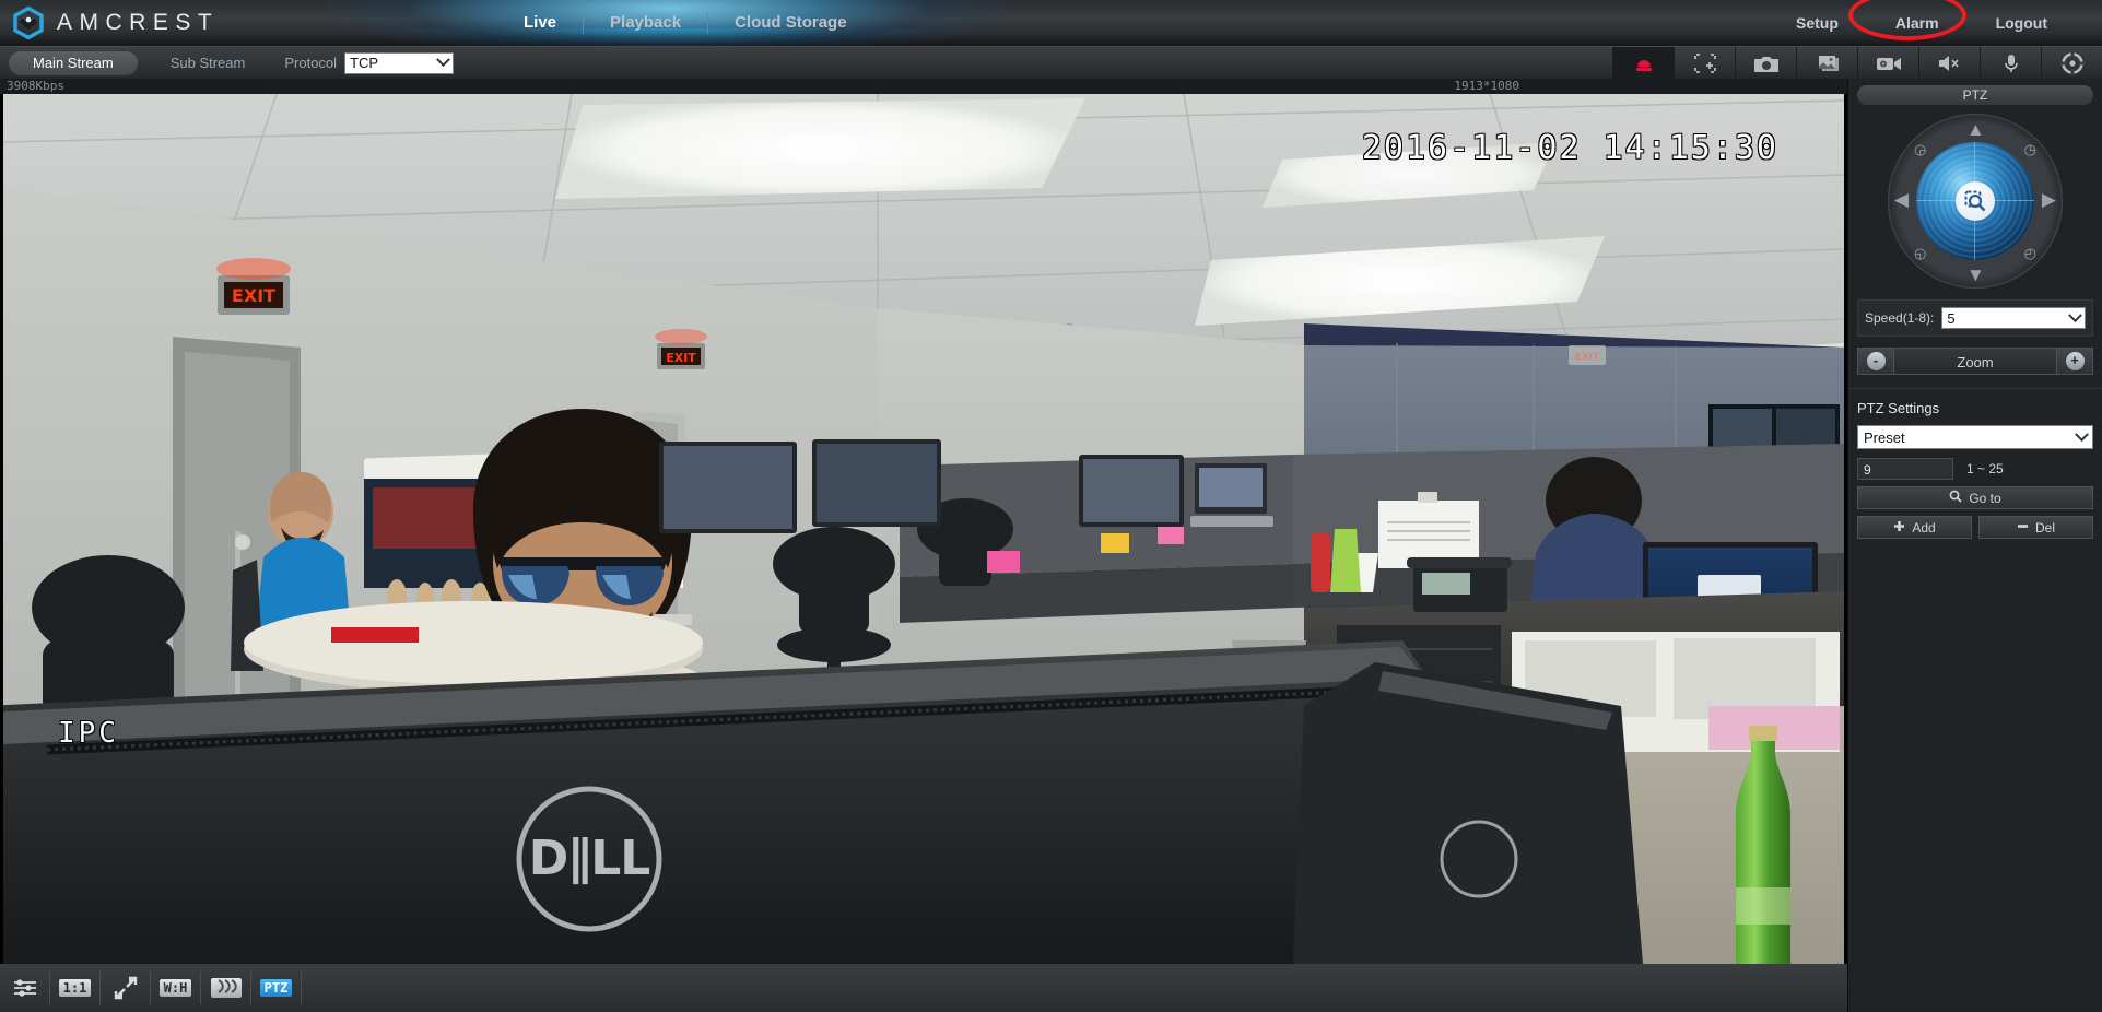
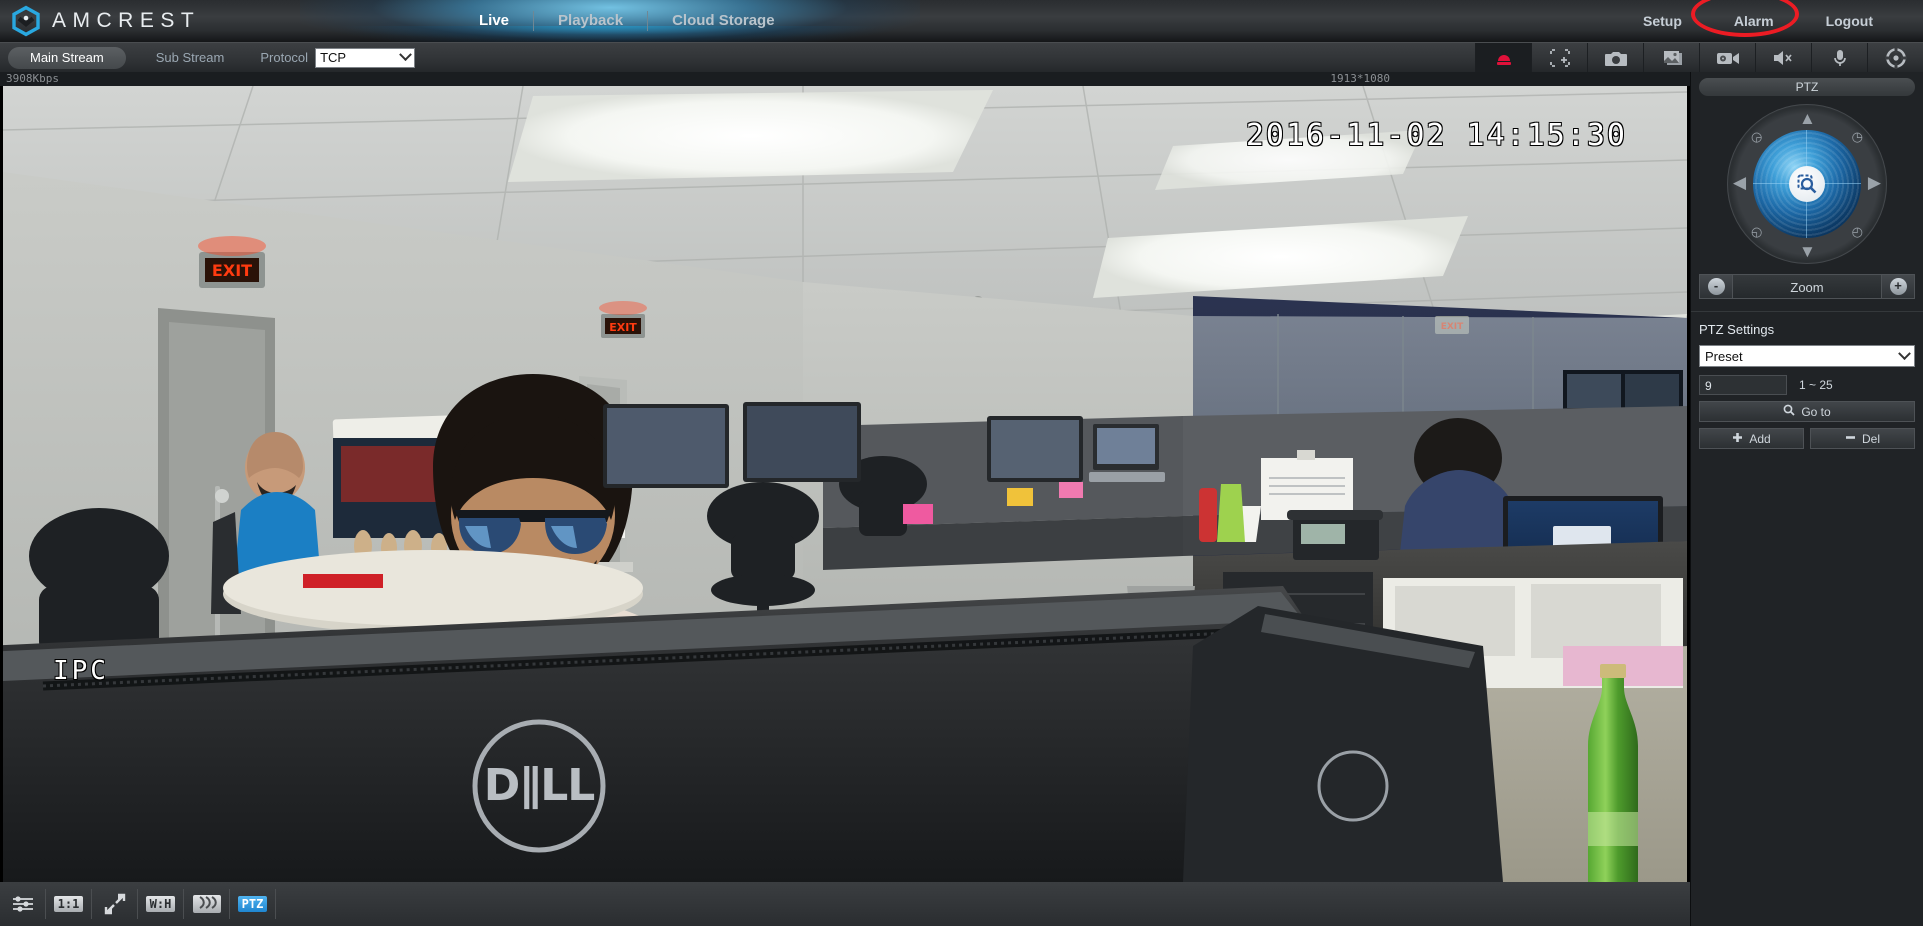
  AMCREST
  Live
  Playback
  Cloud Storage
  Setup
  Alarm
  Logout
  Main Stream
  Sub Stream
  Protocol
  TCP
  3908Kbps
  1913*1080
  EXIT
  EXIT
  EXIT
  D∥LL
  2016-11-02 14:15:30
  IPC
  1:1
  W:H
  PTZ
  PTZ
  ▲
  ▼
  ◀
  ▶
  ◶
  ◷
  ◵
  ◴
- Speed(1-8):
- 5
  -
  Zoom
  +
  PTZ Settings
  Preset
  9
  1 ~ 25
  Go to
  Add
  Del
